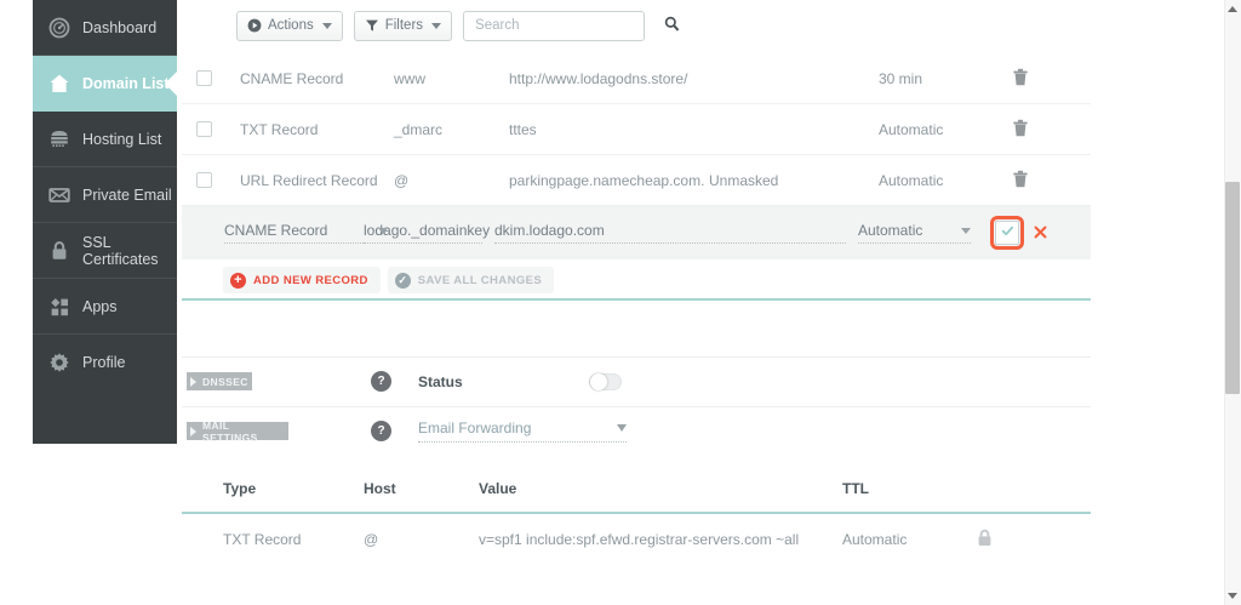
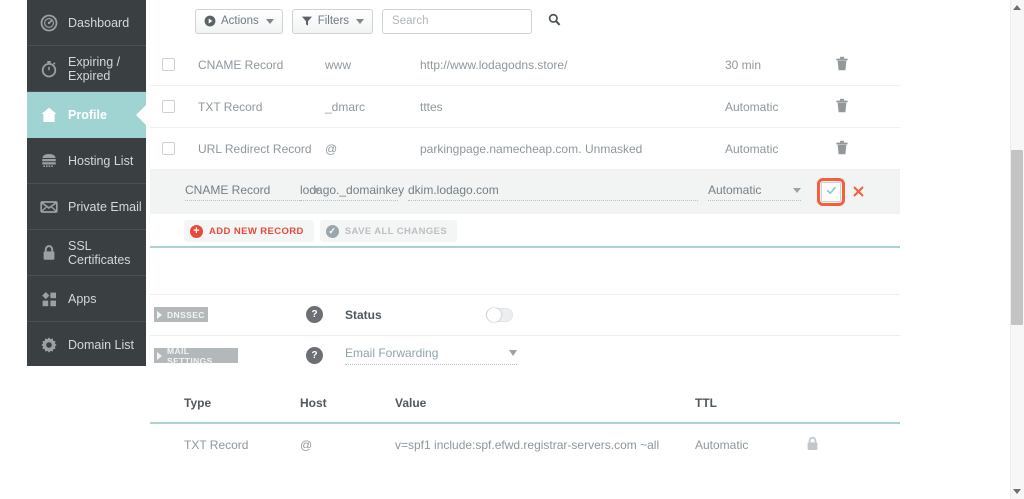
  Dashboard
+ Expiring / Expired
- Domain List
+ Profile
  Hosting List
  Private Email
  SSL Certificates
  Apps
- Profile
+ Domain List
  Actions
  Filters
  Search
  CNAME Record
  www
  http://www.lodagodns.store/
  30 min
  TXT Record
  _dmarc
  tttes
  Automatic
  URL Redirect Record
  @
  parkingpage.namecheap.com.
  Unmasked
  Automatic
  CNAME Record
  lodago._domainkey
  dkim.lodago.com
  Automatic
  +
  ADD NEW RECORD
  ✓
  SAVE ALL CHANGES
  DNSSEC
  ?
  Status
  MAIL SETTINGS
  ?
  Email Forwarding
  Type
  Host
  Value
  TTL
  TXT Record
  @
  v=spf1 include:spf.efwd.registrar-servers.com ~all
  Automatic
